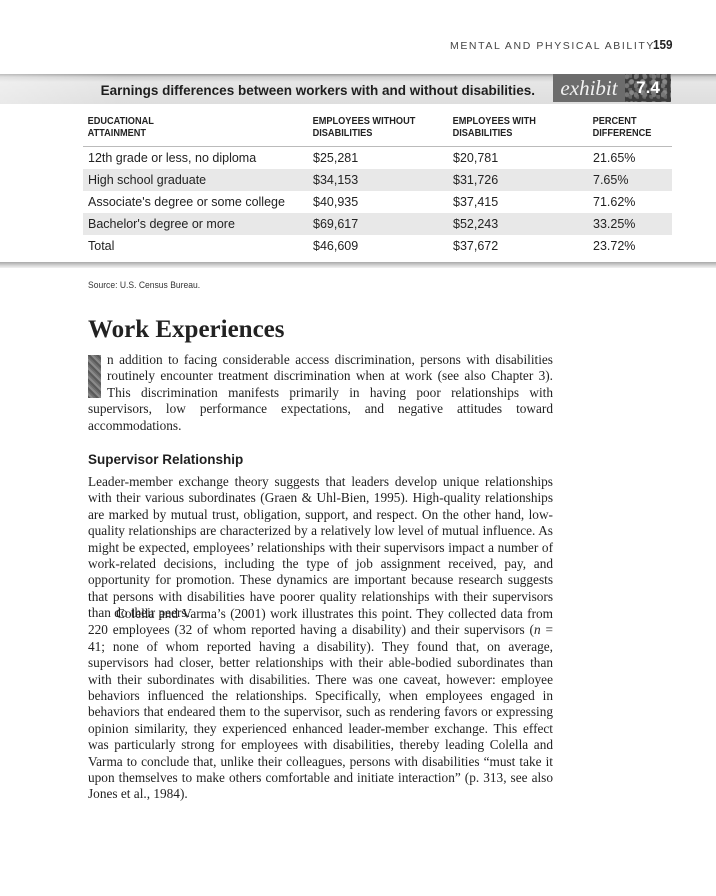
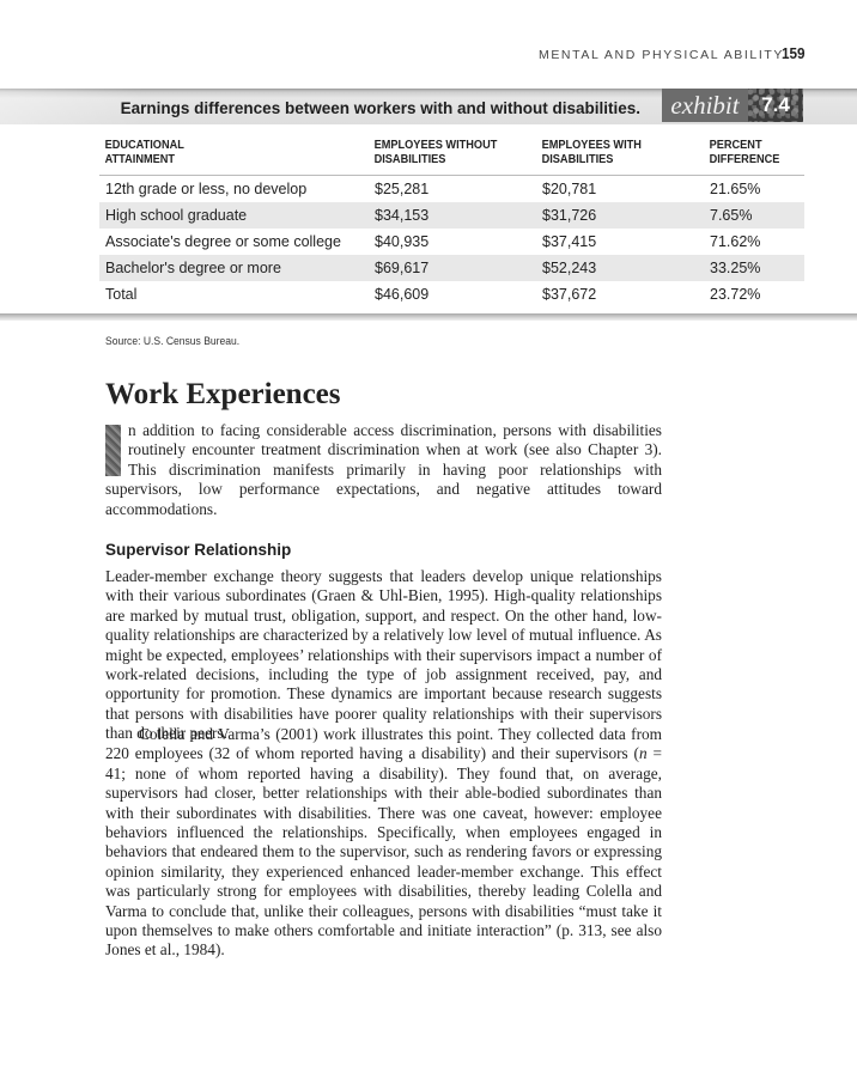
  MENTAL AND PHYSICAL ABILITY
  159
  Earnings differences between workers with and without disabilities.
  exhibit
  7.4
  EDUCATIONALATTAINMENT	EMPLOYEES WITHOUTDISABILITIES	EMPLOYEES WITHDISABILITIES	PERCENTDIFFERENCE
- 12th grade or less, no diploma	$25,281	$20,781	21.65%
+ 12th grade or less, no develop	$25,281	$20,781	21.65%
  High school graduate	$34,153	$31,726	7.65%
  Associate's degree or some college	$40,935	$37,415	71.62%
  Bachelor's degree or more	$69,617	$52,243	33.25%
  Total	$46,609	$37,672	23.72%
  Source: U.S. Census Bureau.
  Work Experiences
  n addition to facing considerable access discrimination, persons with disabilities routinely encounter treatment discrimination when at work (see also Chapter 3). This discrimination manifests primarily in having poor relationships with supervisors, low performance expectations, and negative attitudes toward accommodations.
  Supervisor Relationship
  Leader-member exchange theory suggests that leaders develop unique relationships with their various subordinates (Graen & Uhl-Bien, 1995). High-quality relationships are marked by mutual trust, obligation, support, and respect. On the other hand, low-quality relationships are characterized by a relatively low level of mutual influence. As might be expected, employees’ relationships with their supervisors impact a number of work-related decisions, including the type of job assignment received, pay, and opportunity for promotion. These dynamics are important because research suggests that persons with disabilities have poorer quality relationships with their supervisors than do their peers.
  Colella and Varma’s (2001) work illustrates this point. They collected data from 220 employees (32 of whom reported having a disability) and their supervisors (n = 41; none of whom reported having a disability). They found that, on average, supervisors had closer, better relationships with their able-bodied subordinates than with their subordinates with disabilities. There was one caveat, however: employee behaviors influenced the relationships. Specifically, when employees engaged in behaviors that endeared them to the supervisor, such as rendering favors or expressing opinion similarity, they experienced enhanced leader-member exchange. This effect was particularly strong for employees with disabilities, thereby leading Colella and Varma to conclude that, unlike their colleagues, persons with disabilities “must take it upon themselves to make others comfortable and initiate interaction” (p. 313, see also Jones et al., 1984).
